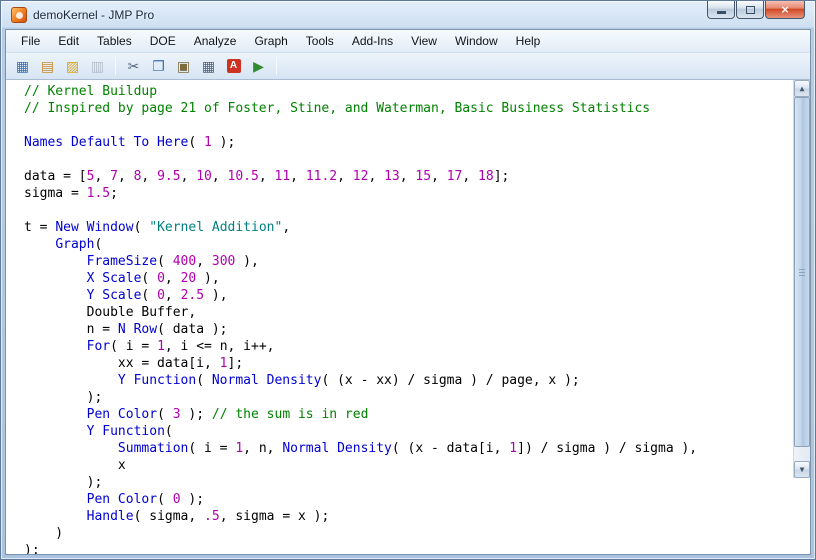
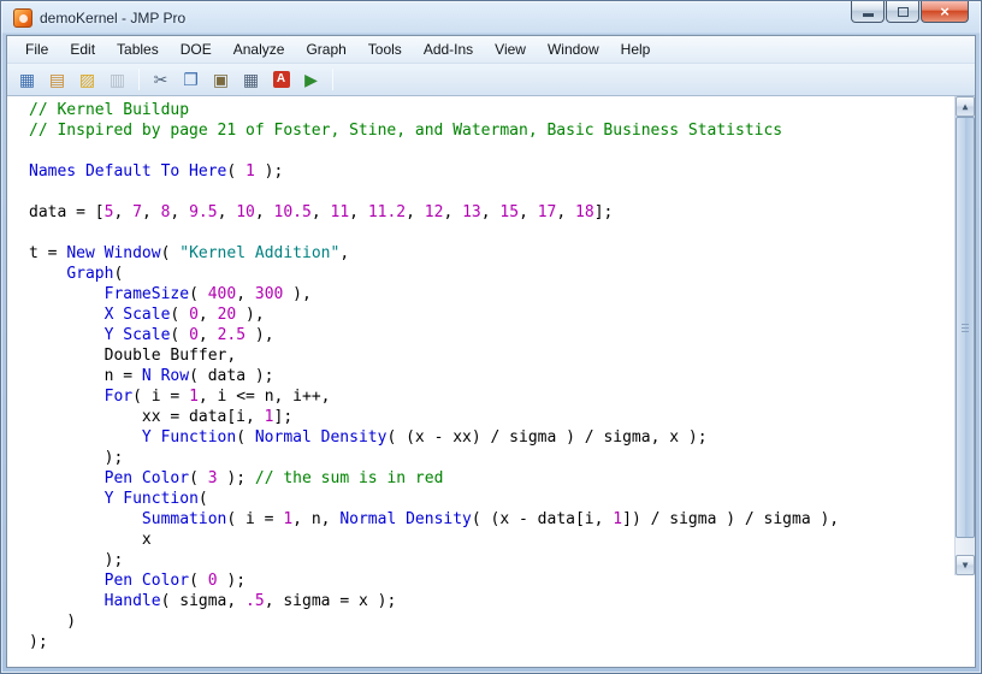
  demoKernel - JMP Pro
  ×
  File
  Edit
  Tables
  DOE
  Analyze
  Graph
  Tools
  Add-Ins
  View
  Window
  Help
  ▦
  ▤
  ▨
  ▥
  ✂
  ❐
  ▣
  ▦
  A
  ▶
  // Kernel Buildup
  // Inspired by page 21 of Foster, Stine, and Waterman, Basic Business Statistics
  Names Default To Here( 1 );
  data = [5, 7, 8, 9.5, 10, 10.5, 11, 11.2, 12, 13, 15, 17, 18];
- sigma = 1.5;
  t = New Window( "Kernel Addition",
  Graph(
  FrameSize( 400, 300 ),
  X Scale( 0, 20 ),
  Y Scale( 0, 2.5 ),
  Double Buffer,
  n = N Row( data );
  For( i = 1, i <= n, i++,
  xx = data[i, 1];
- Y Function( Normal Density( (x - xx) / sigma ) / page, x );
+ Y Function( Normal Density( (x - xx) / sigma ) / sigma, x );
  );
  Pen Color( 3 ); // the sum is in red
  Y Function(
  Summation( i = 1, n, Normal Density( (x - data[i, 1]) / sigma ) / sigma ),
  x
  );
  Pen Color( 0 );
  Handle( sigma, .5, sigma = x );
  )
  );
  ▲
  ▼
